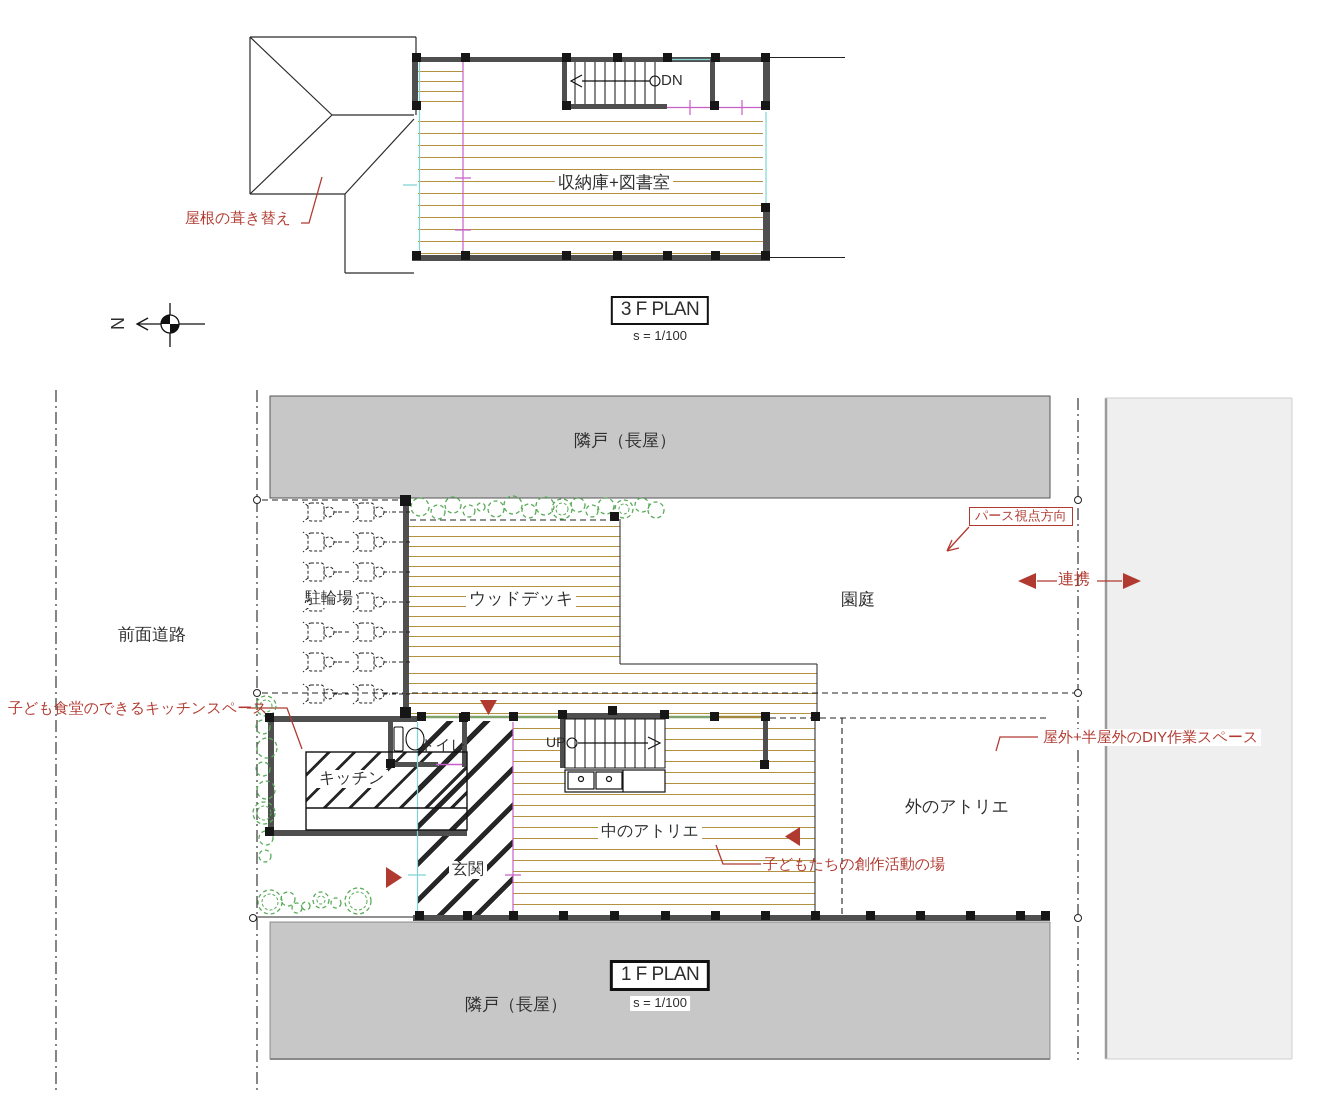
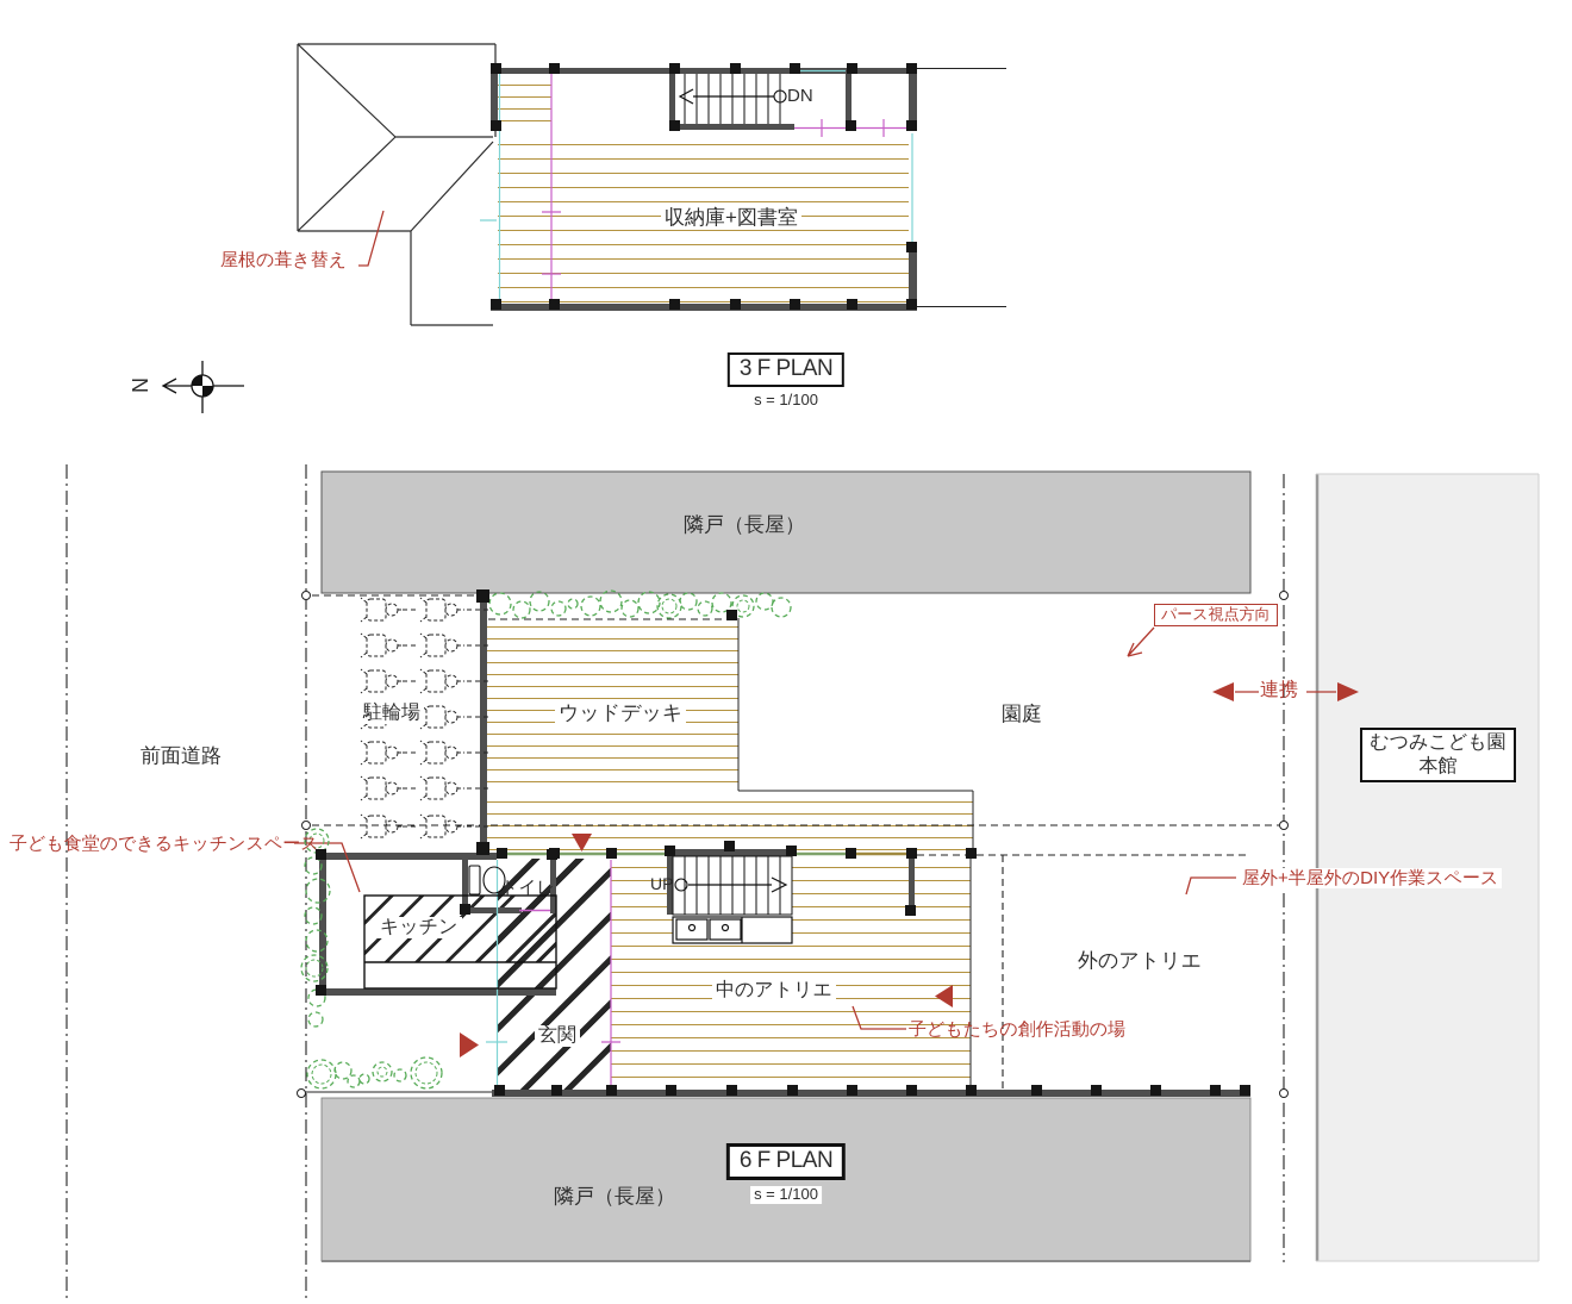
  屋根の葺き替え
  収納庫+図書室
  DN
  3 F PLAN
  s = 1/100
  隣戸（長屋）
  前面道路
  駐輪場
  ウッドデッキ
  園庭
  パース視点方向
  連携
+ むつみこども園
+ 本館
  子ども食堂のできるキッチンスペース
  屋外+半屋外のDIY作業スペース
  子どもたちの創作活動の場
  トイレ
  キッチン
  玄関
  中のアトリエ
  外のアトリエ
  UP
  隣戸（長屋）
- 1 F PLAN
+ 6 F PLAN
  s = 1/100
